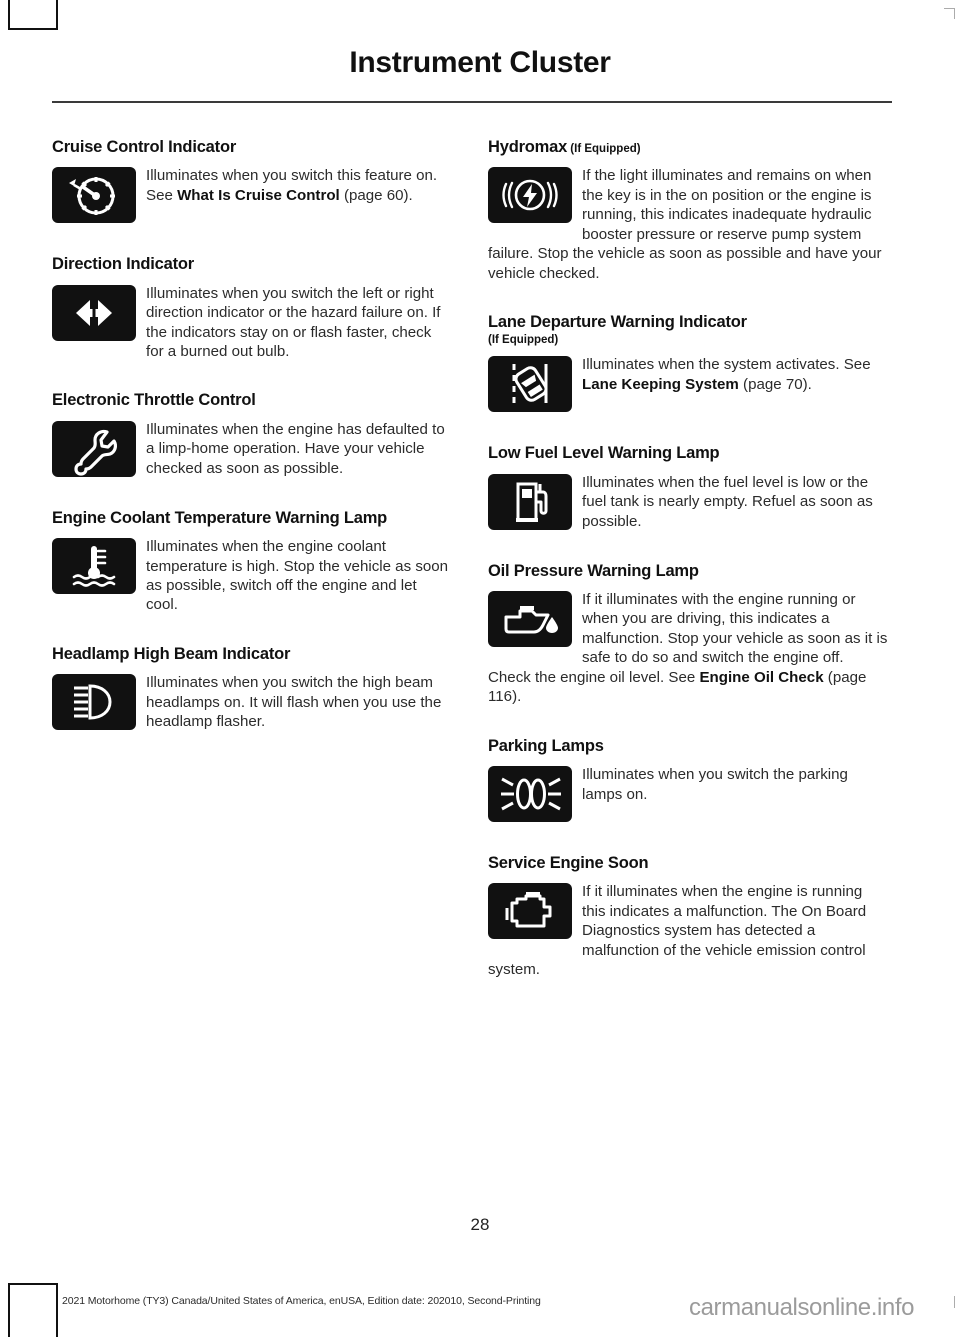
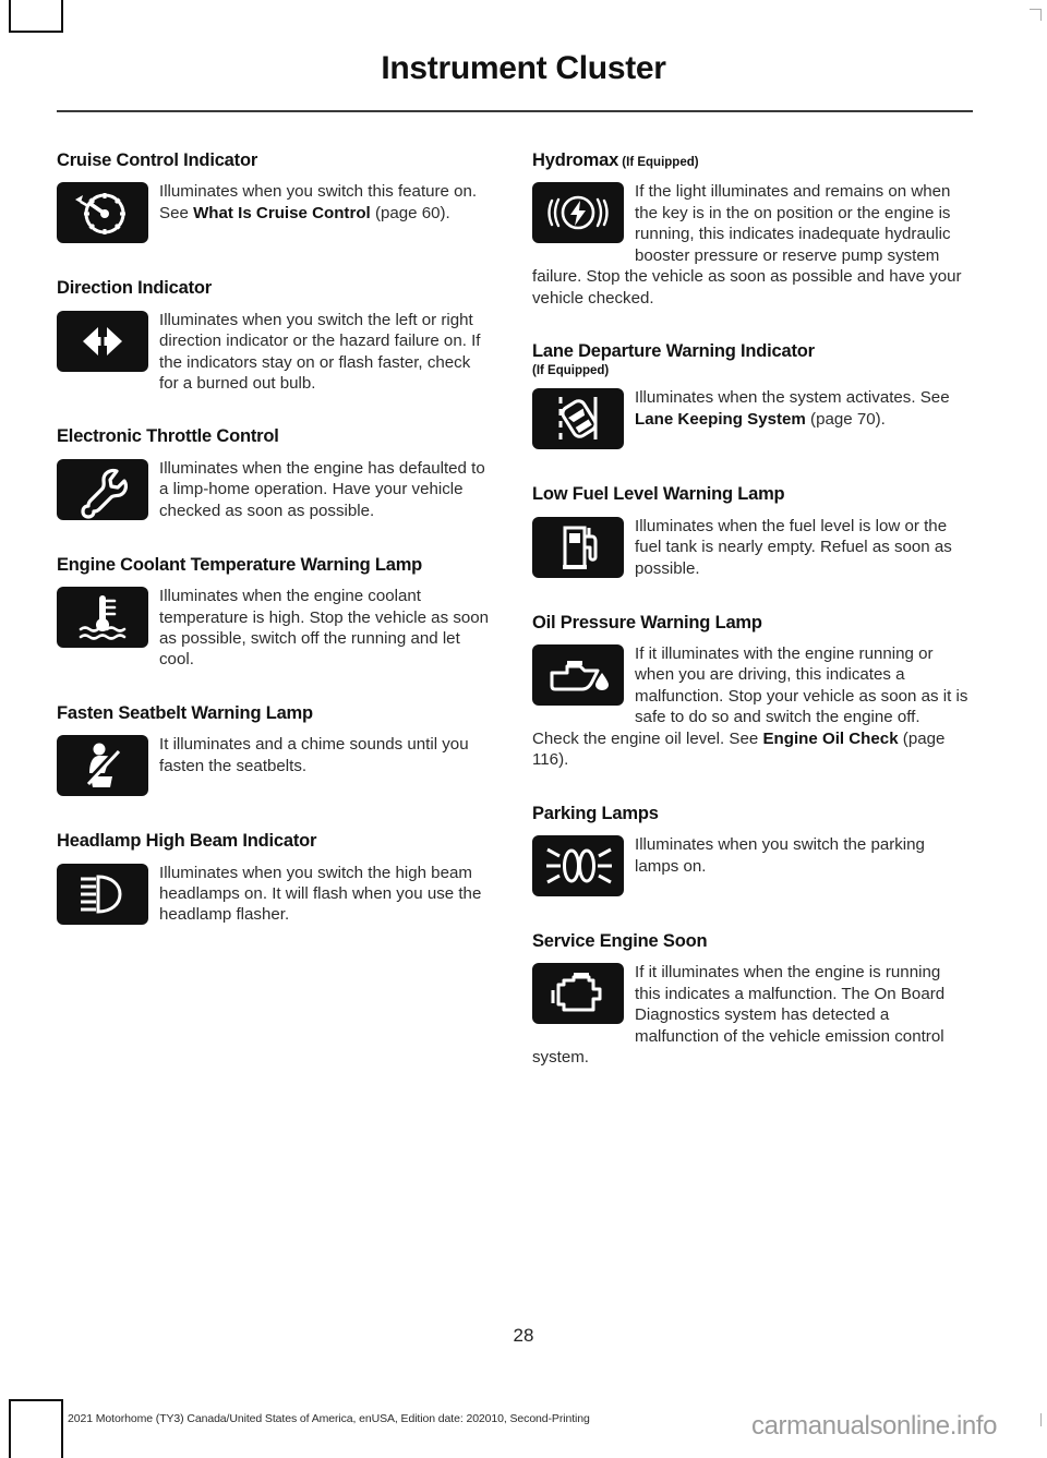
  Instrument Cluster
  Cruise Control Indicator
  Illuminates when you switch this feature on. See What Is Cruise Control (page 60).
  Direction Indicator
  Illuminates when you switch the left or right direction indicator or the hazard failure on. If the indicators stay on or flash faster, check for a burned out bulb.
  Electronic Throttle Control
  Illuminates when the engine has defaulted to a limp-home operation. Have your vehicle checked as soon as possible.
  Engine Coolant Temperature Warning Lamp
- Illuminates when the engine coolant temperature is high. Stop the vehicle as soon as possible, switch off the engine and let cool.
+ Illuminates when the engine coolant temperature is high. Stop the vehicle as soon as possible, switch off the running and let cool.
+ Fasten Seatbelt Warning Lamp
+ It illuminates and a chime sounds until you fasten the seatbelts.
  Headlamp High Beam Indicator
  Illuminates when you switch the high beam headlamps on. It will flash when you use the headlamp flasher.
  Hydromax (If Equipped)
  If the light illuminates and remains on when the key is in the on position or the engine is running, this indicates inadequate hydraulic booster pressure or reserve pump system failure. Stop the vehicle as soon as possible and have your vehicle checked.
  Lane Departure Warning Indicator
  (If Equipped)
  Illuminates when the system activates. See Lane Keeping System (page 70).
  Low Fuel Level Warning Lamp
  Illuminates when the fuel level is low or the fuel tank is nearly empty. Refuel as soon as possible.
  Oil Pressure Warning Lamp
  If it illuminates with the engine running or when you are driving, this indicates a malfunction. Stop your vehicle as soon as it is safe to do so and switch the engine off. Check the engine oil level. See Engine Oil Check (page 116).
  Parking Lamps
  Illuminates when you switch the parking lamps on.
  Service Engine Soon
  If it illuminates when the engine is running this indicates a malfunction. The On Board Diagnostics system has detected a malfunction of the vehicle emission control system.
  28
  2021 Motorhome (TY3) Canada/United States of America, enUSA, Edition date: 202010, Second-Printing
  carmanualsonline.info
